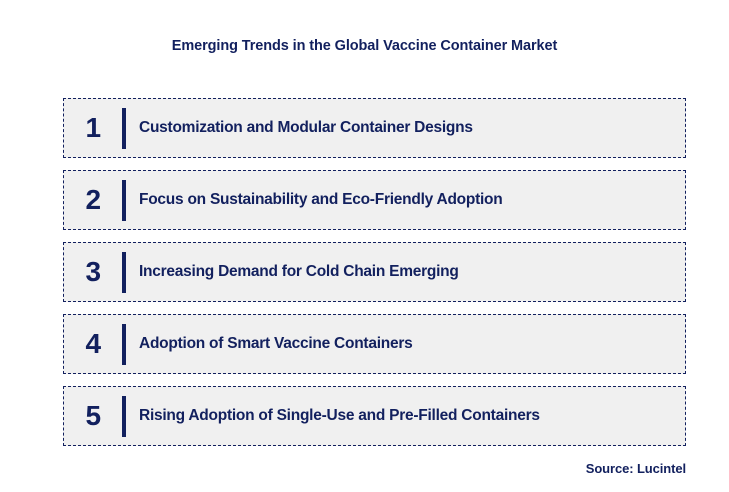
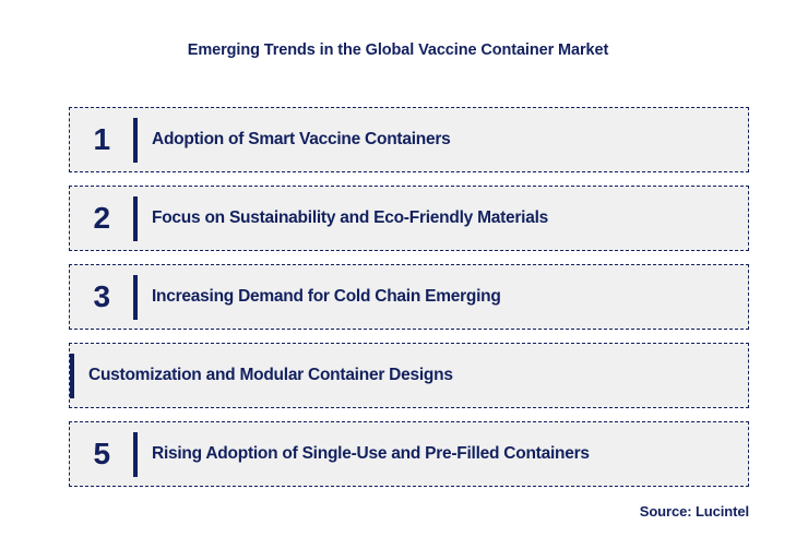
  Emerging Trends in the Global Vaccine Container Market
  1
- Customization and Modular Container Designs
+ Adoption of Smart Vaccine Containers
  2
- Focus on Sustainability and Eco-Friendly Adoption
+ Focus on Sustainability and Eco-Friendly Materials
  3
  Increasing Demand for Cold Chain Emerging
- 4
- Adoption of Smart Vaccine Containers
+ Customization and Modular Container Designs
  5
  Rising Adoption of Single-Use and Pre-Filled Containers
  Source: Lucintel
